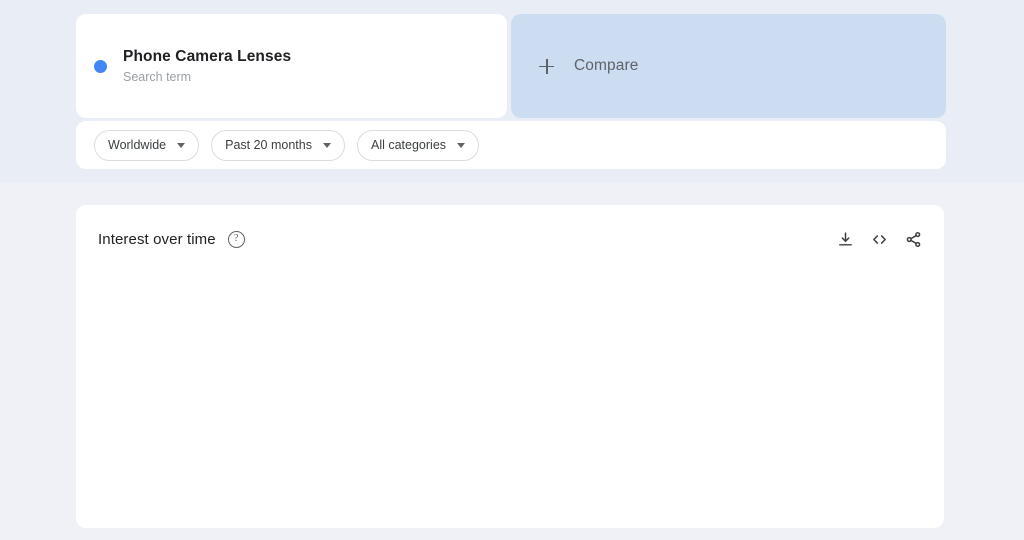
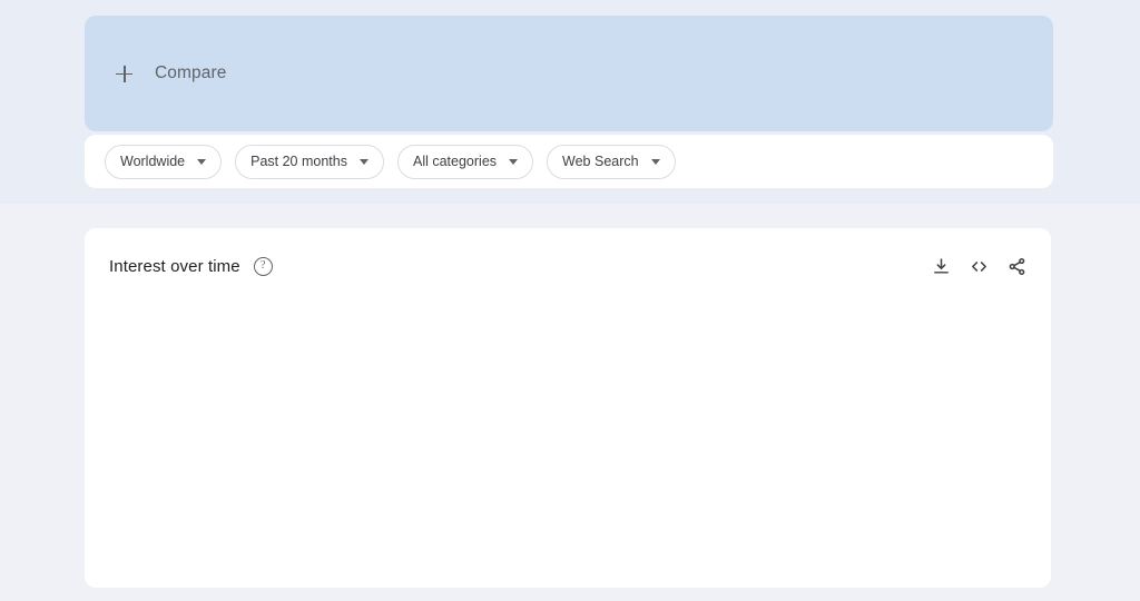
- Phone Camera Lenses
- Search term
  Compare
  Worldwide
  Past 20 months
  All categories
+ Web Search
  Interest over time
  ?
